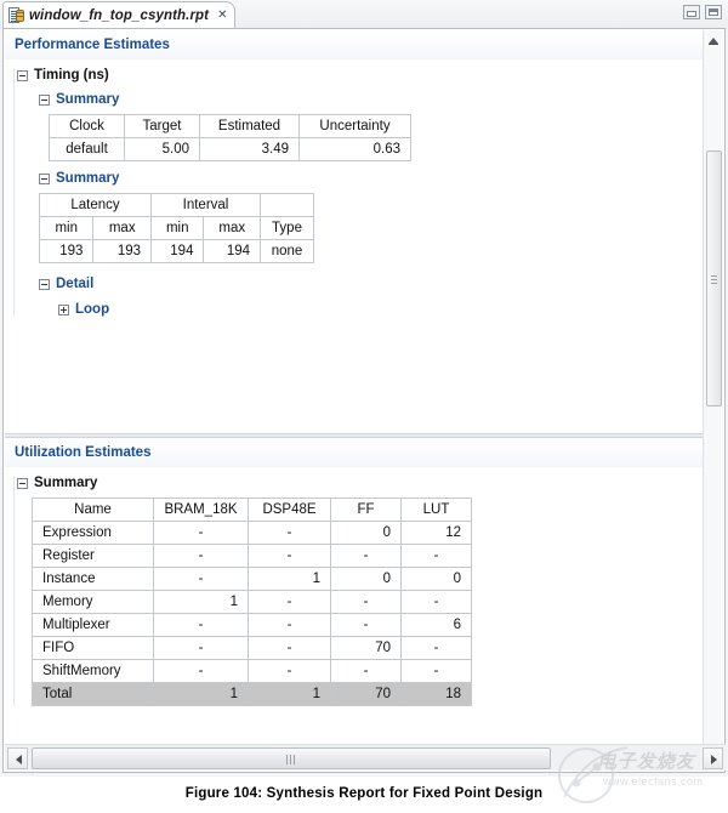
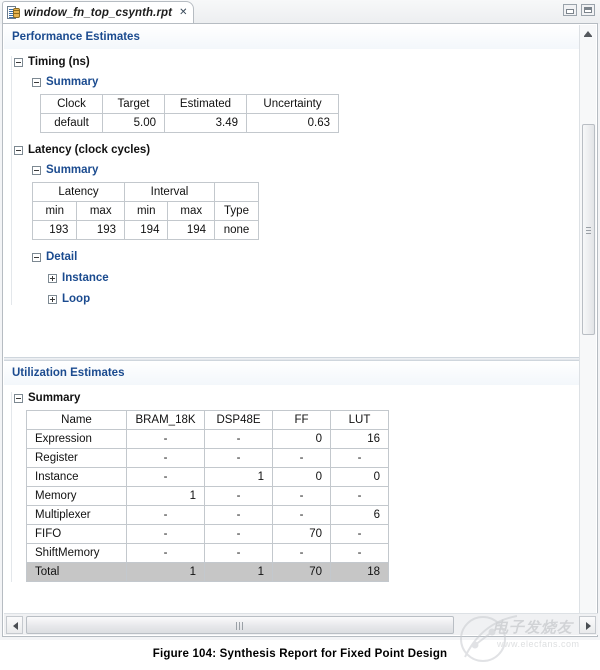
  window_fn_top_csynth.rpt
  ✕
  Performance Estimates
  Timing (ns)
  Summary
  Clock	Target	Estimated	Uncertainty
  default	5.00	3.49	0.63
+ Latency (clock cycles)
  Summary
  Latency	Interval
  min	max	min	max	Type
  193	193	194	194	none
  Detail
+ Instance
  Loop
  Utilization Estimates
  Summary
  Name	BRAM_18K	DSP48E	FF	LUT
- Expression	-	-	0	12
+ Expression	-	-	0	16
  Register	-	-	-	-
  Instance	-	1	0	0
  Memory	1	-	-	-
  Multiplexer	-	-	-	6
  FIFO	-	-	70	-
  ShiftMemory	-	-	-	-
  Total	1	1	70	18
  电子发烧友
  www.elecfans.com
  Figure 104: Synthesis Report for Fixed Point Design
